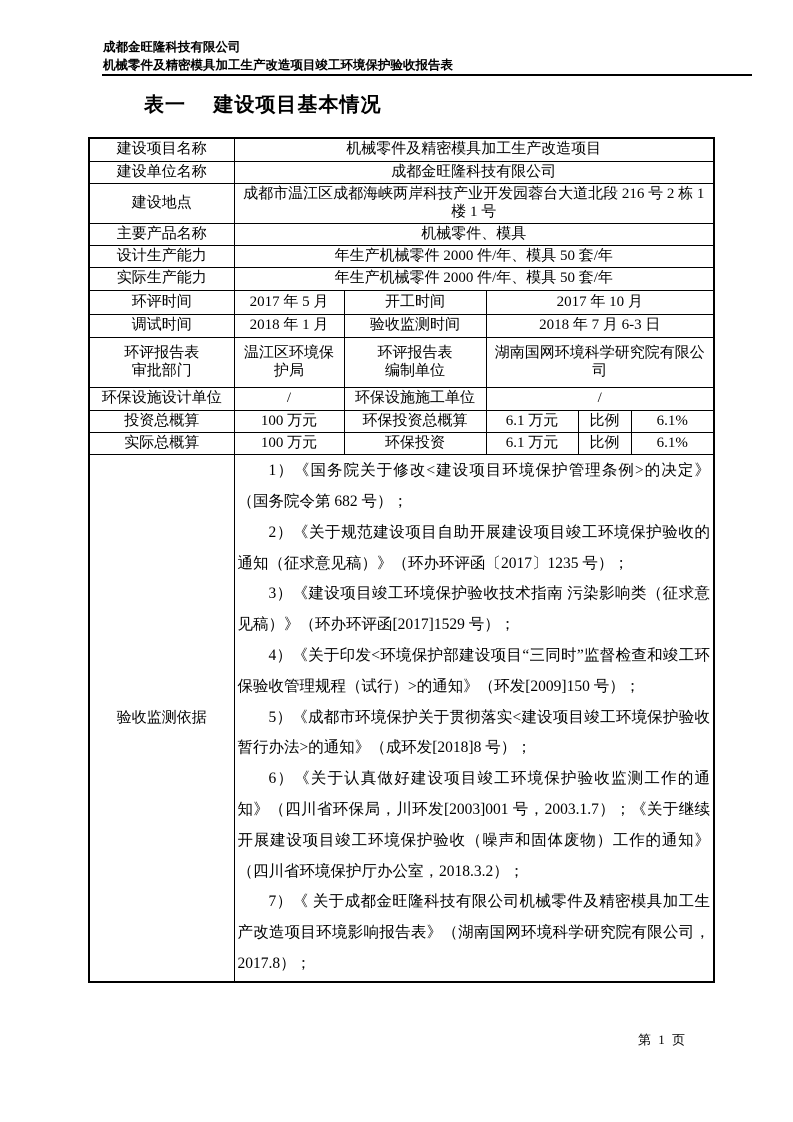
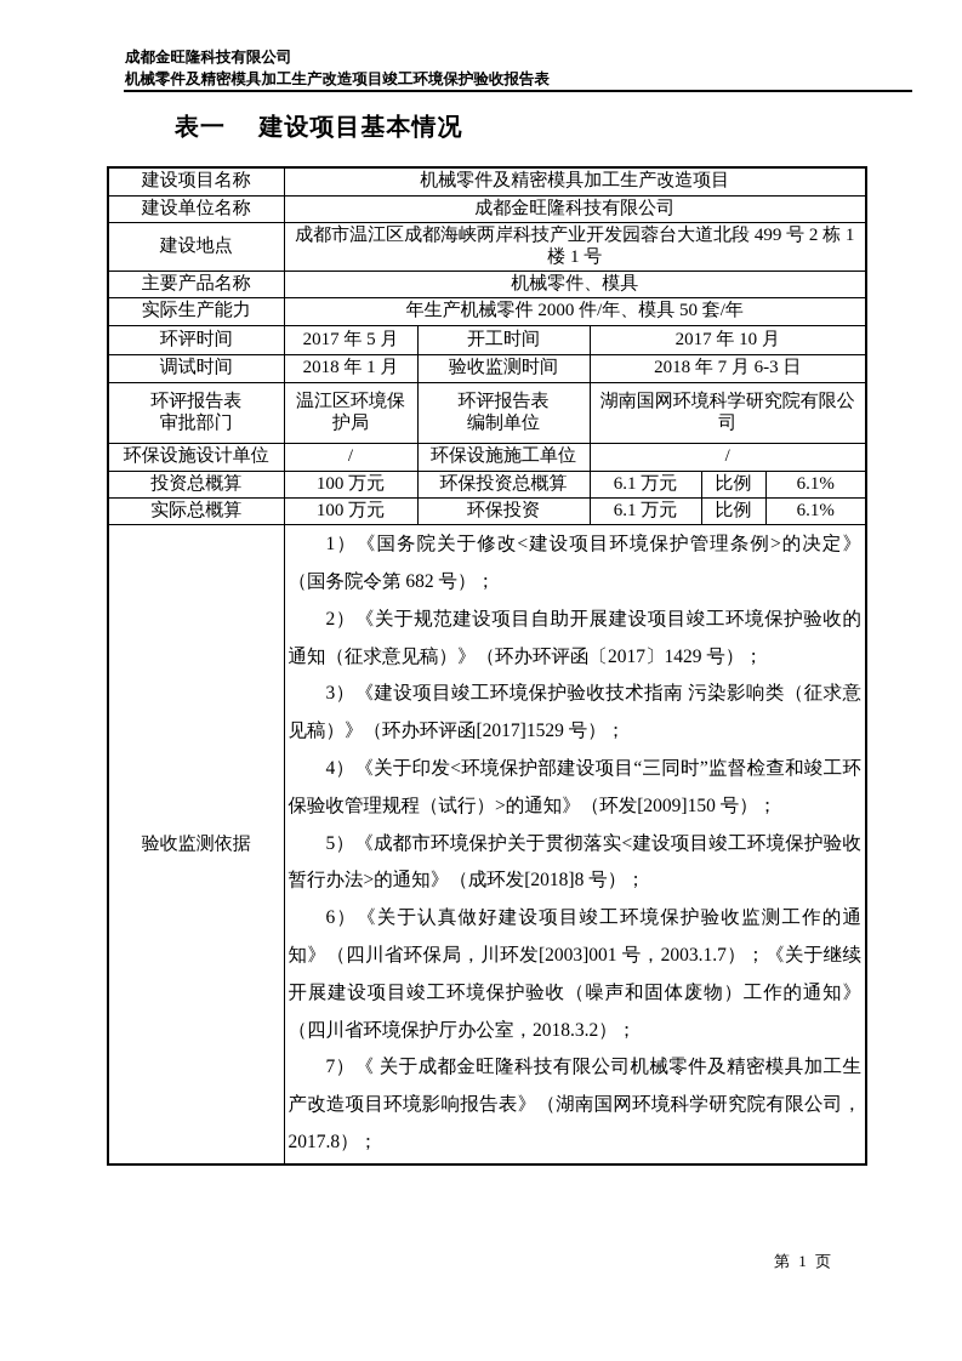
  成都金旺隆科技有限公司
  机械零件及精密模具加工生产改造项目竣工环境保护验收报告表
  表一 建设项目基本情况
  建设项目名称	机械零件及精密模具加工生产改造项目
  建设单位名称	成都金旺隆科技有限公司
- 建设地点	成都市温江区成都海峡两岸科技产业开发园蓉台大道北段 216 号 2 栋 1 楼 1 号
+ 建设地点	成都市温江区成都海峡两岸科技产业开发园蓉台大道北段 499 号 2 栋 1 楼 1 号
  主要产品名称	机械零件、模具
- 设计生产能力	年生产机械零件 2000 件/年、模具 50 套/年
  实际生产能力	年生产机械零件 2000 件/年、模具 50 套/年
  环评时间	2017 年 5 月	开工时间	2017 年 10 月
  调试时间	2018 年 1 月	验收监测时间	2018 年 7 月 6-3 日
  环评报告表 审批部门	温江区环境保护局	环评报告表 编制单位	湖南国网环境科学研究院有限公司
  环保设施设计单位	/	环保设施施工单位	/
  投资总概算	100 万元	环保投资总概算	6.1 万元	比例	6.1%
  实际总概算	100 万元	环保投资	6.1 万元	比例	6.1%
- 验收监测依据	1）《国务院关于修改<建设项目环境保护管理条例>的决定》（国务院令第 682 号）； 2）《关于规范建设项目自助开展建设项目竣工环境保护验收的通知（征求意见稿）》（环办环评函〔2017〕1235 号）； 3）《建设项目竣工环境保护验收技术指南 污染影响类（征求意见稿）》（环办环评函[2017]1529 号）； 4）《关于印发<环境保护部建设项目“三同时”监督检查和竣工环保验收管理规程（试行）>的通知》（环发[2009]150 号）； 5）《成都市环境保护关于贯彻落实<建设项目竣工环境保护验收暂行办法>的通知》（成环发[2018]8 号）； 6）《关于认真做好建设项目竣工环境保护验收监测工作的通知》（四川省环保局，川环发[2003]001 号，2003.1.7）；《关于继续开展建设项目竣工环境保护验收（噪声和固体废物）工作的通知》（四川省环境保护厅办公室，2018.3.2）； 7）《 关于成都金旺隆科技有限公司机械零件及精密模具加工生产改造项目环境影响报告表》（湖南国网环境科学研究院有限公司， 2017.8）；
+ 验收监测依据	1）《国务院关于修改<建设项目环境保护管理条例>的决定》（国务院令第 682 号）； 2）《关于规范建设项目自助开展建设项目竣工环境保护验收的通知（征求意见稿）》（环办环评函〔2017〕1429 号）； 3）《建设项目竣工环境保护验收技术指南 污染影响类（征求意见稿）》（环办环评函[2017]1529 号）； 4）《关于印发<环境保护部建设项目“三同时”监督检查和竣工环保验收管理规程（试行）>的通知》（环发[2009]150 号）； 5）《成都市环境保护关于贯彻落实<建设项目竣工环境保护验收暂行办法>的通知》（成环发[2018]8 号）； 6）《关于认真做好建设项目竣工环境保护验收监测工作的通知》（四川省环保局，川环发[2003]001 号，2003.1.7）；《关于继续开展建设项目竣工环境保护验收（噪声和固体废物）工作的通知》（四川省环境保护厅办公室，2018.3.2）； 7）《 关于成都金旺隆科技有限公司机械零件及精密模具加工生产改造项目环境影响报告表》（湖南国网环境科学研究院有限公司， 2017.8）；
  第 1 页
